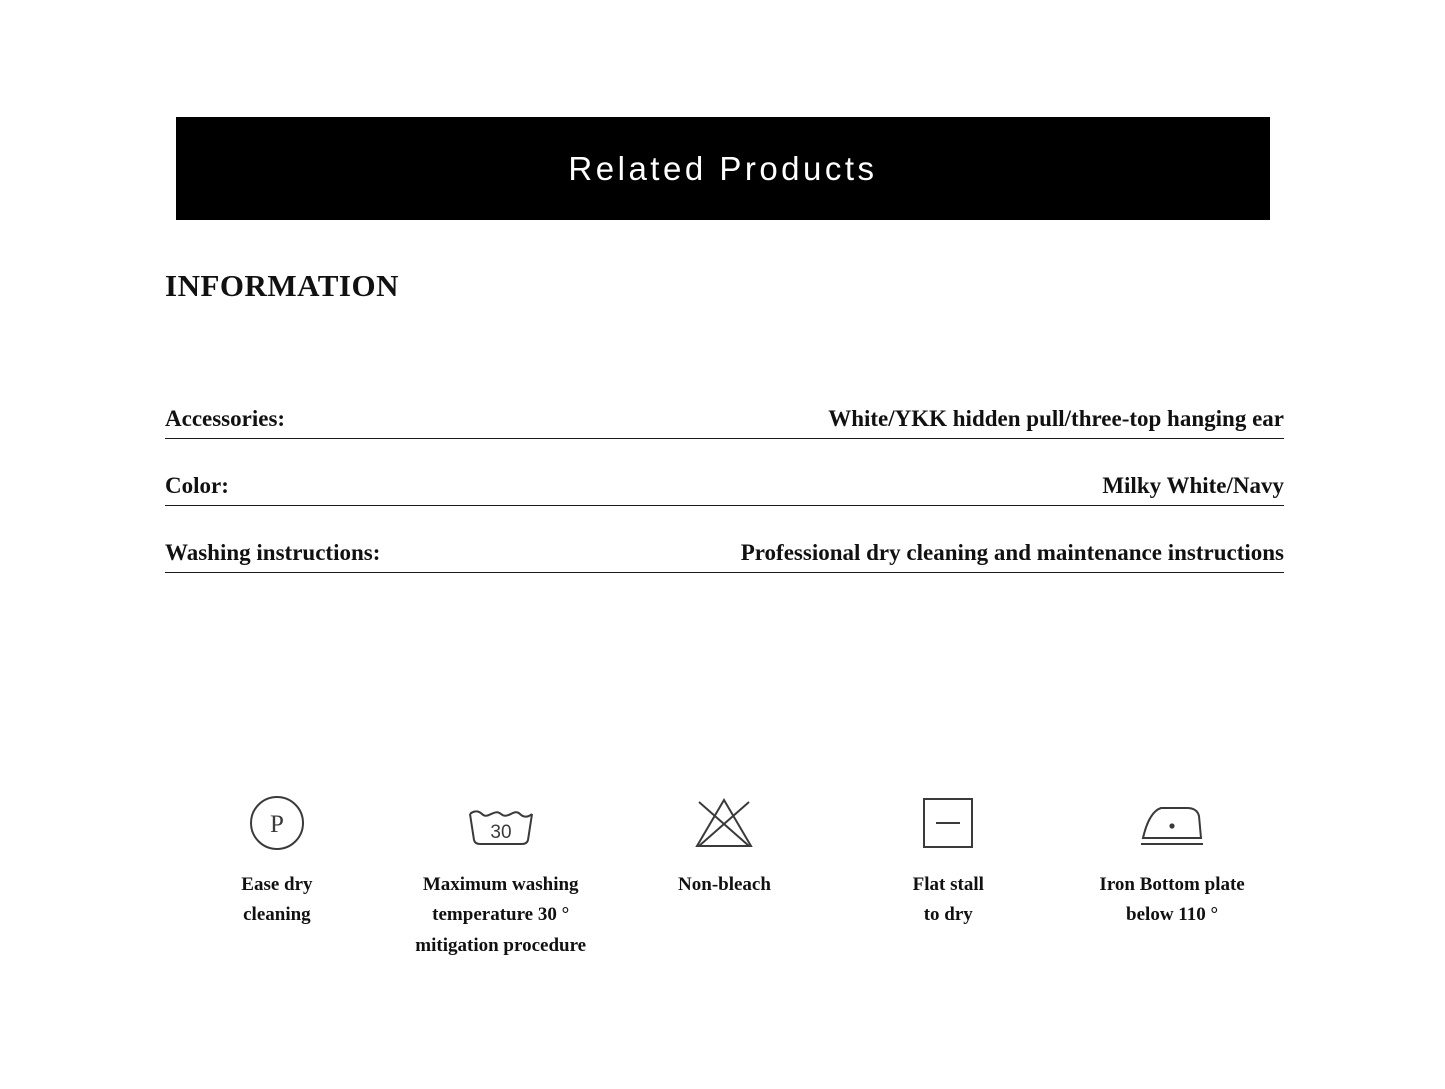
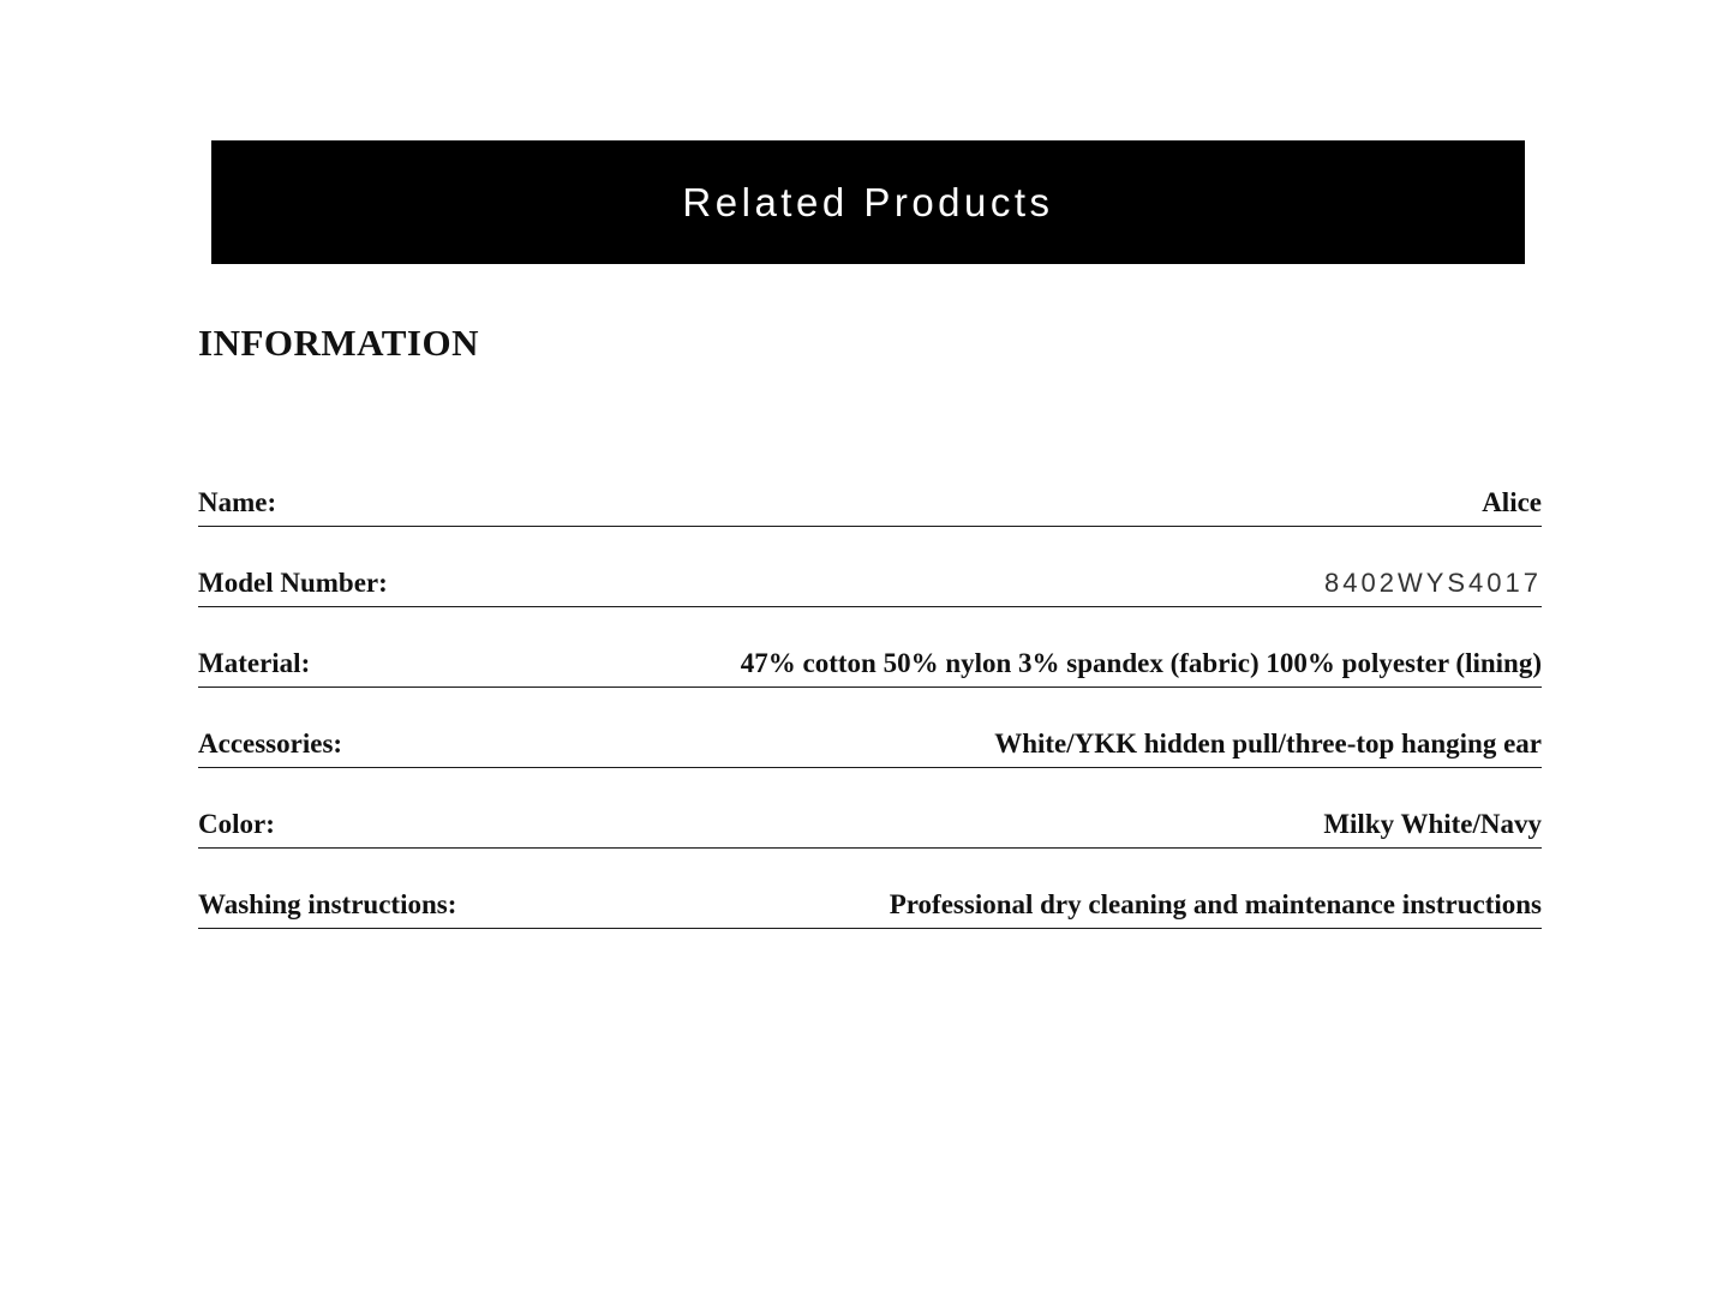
  Related Products
  INFORMATION
+ Name:
+ Alice
+ Model Number:
+ 8402WYS4017
+ Material:
+ 47% cotton 50% nylon 3% spandex (fabric) 100% polyester (lining)
  Accessories:
  White/YKK hidden pull/three-top hanging ear
  Color:
  Milky White/Navy
  Washing instructions:
  Professional dry cleaning and maintenance instructions
- P
- Ease dry
- cleaning
- 30
- Maximum washing
- temperature 30 °
- mitigation procedure
- Non-bleach
- Flat stall
- to dry
- Iron Bottom plate
- below 110 °
